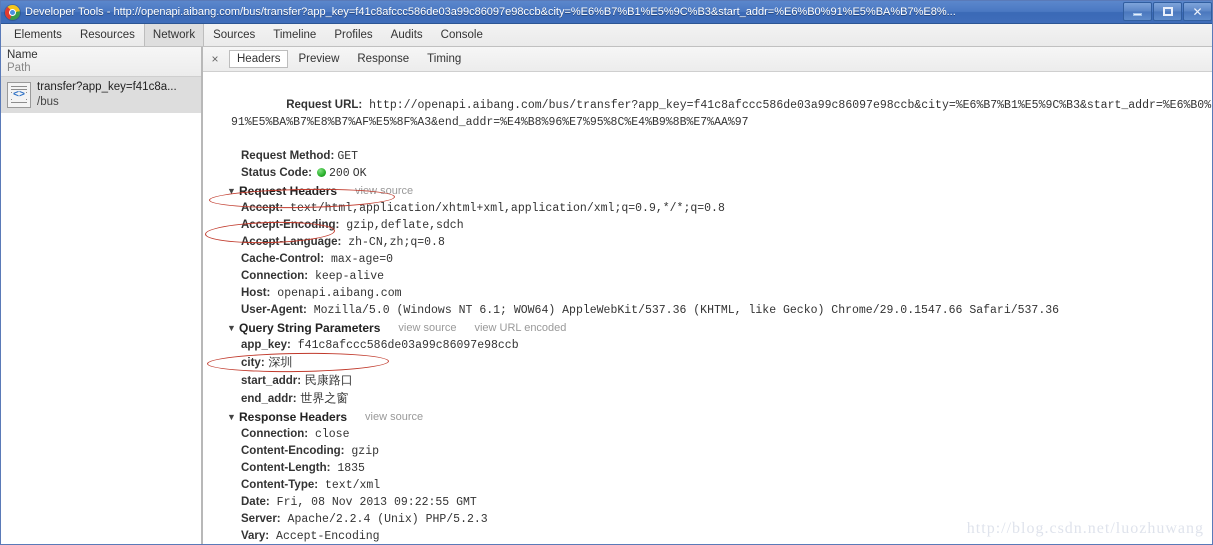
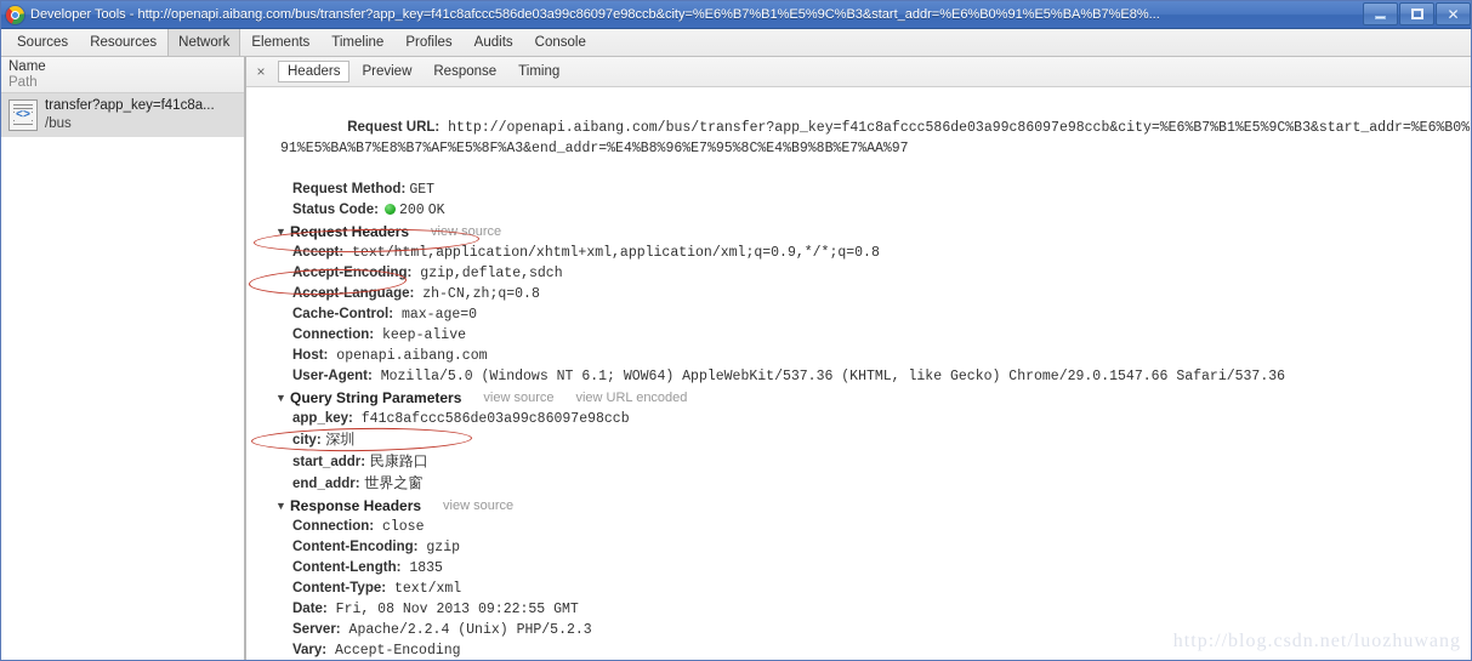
  Developer Tools - http://openapi.aibang.com/bus/transfer?app_key=f41c8afccc586de03a99c86097e98ccb&city=%E6%B7%B1%E5%9C%B3&start_addr=%E6%B0%91%E5%BA%B7%E8%...
  ✕
- Elements
+ Sources
  Resources
  Network
- Sources
+ Elements
  Timeline
  Profiles
  Audits
  Console
  Name
  Path
  <>
  transfer?app_key=f41c8a...
  /bus
  ×
  Headers
  Preview
  Response
  Timing
  Request URL: http://openapi.aibang.com/bus/transfer?app_key=f41c8afccc586de03a99c86097e98ccb&city=%E6%B7%B1%E5%9C%B3&start_addr=%E6%B0%91%E5%BA%B7%E8%B7%AF%E5%8F%A3&end_addr=%E4%B8%96%E7%95%8C%E4%B9%8B%E7%AA%97
  Request Method: GET
  Status Code: 200 OK
  ▼
  Request Headers
  view source
  Accept: text/html,application/xhtml+xml,application/xml;q=0.9,*/*;q=0.8
  Accept-Encoding: gzip,deflate,sdch
  Accept-Language: zh-CN,zh;q=0.8
  Cache-Control: max-age=0
  Connection: keep-alive
  Host: openapi.aibang.com
  User-Agent: Mozilla/5.0 (Windows NT 6.1; WOW64) AppleWebKit/537.36 (KHTML, like Gecko) Chrome/29.0.1547.66 Safari/537.36
  ▼
  Query String Parameters
  view source
  view URL encoded
  app_key: f41c8afccc586de03a99c86097e98ccb
  city: 深圳
  start_addr: 民康路口
  end_addr: 世界之窗
  ▼
  Response Headers
  view source
  Connection: close
  Content-Encoding: gzip
  Content-Length: 1835
  Content-Type: text/xml
  Date: Fri, 08 Nov 2013 09:22:55 GMT
  Server: Apache/2.2.4 (Unix) PHP/5.2.3
  Vary: Accept-Encoding
  http://blog.csdn.net/luozhuwang
